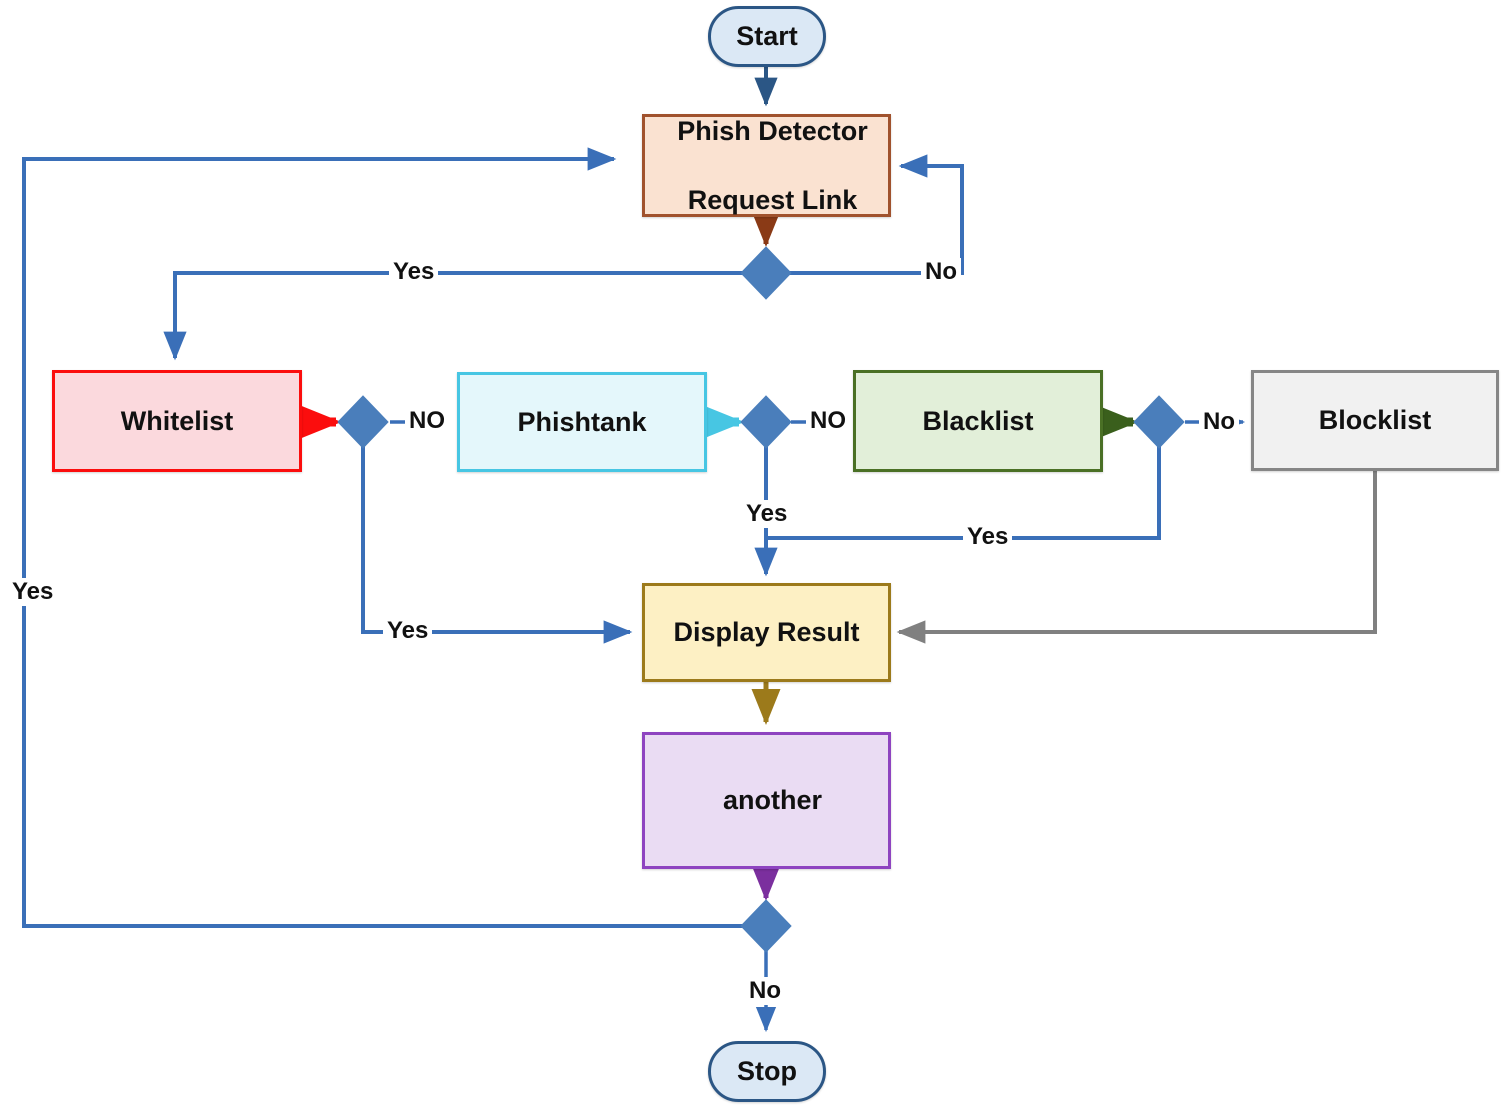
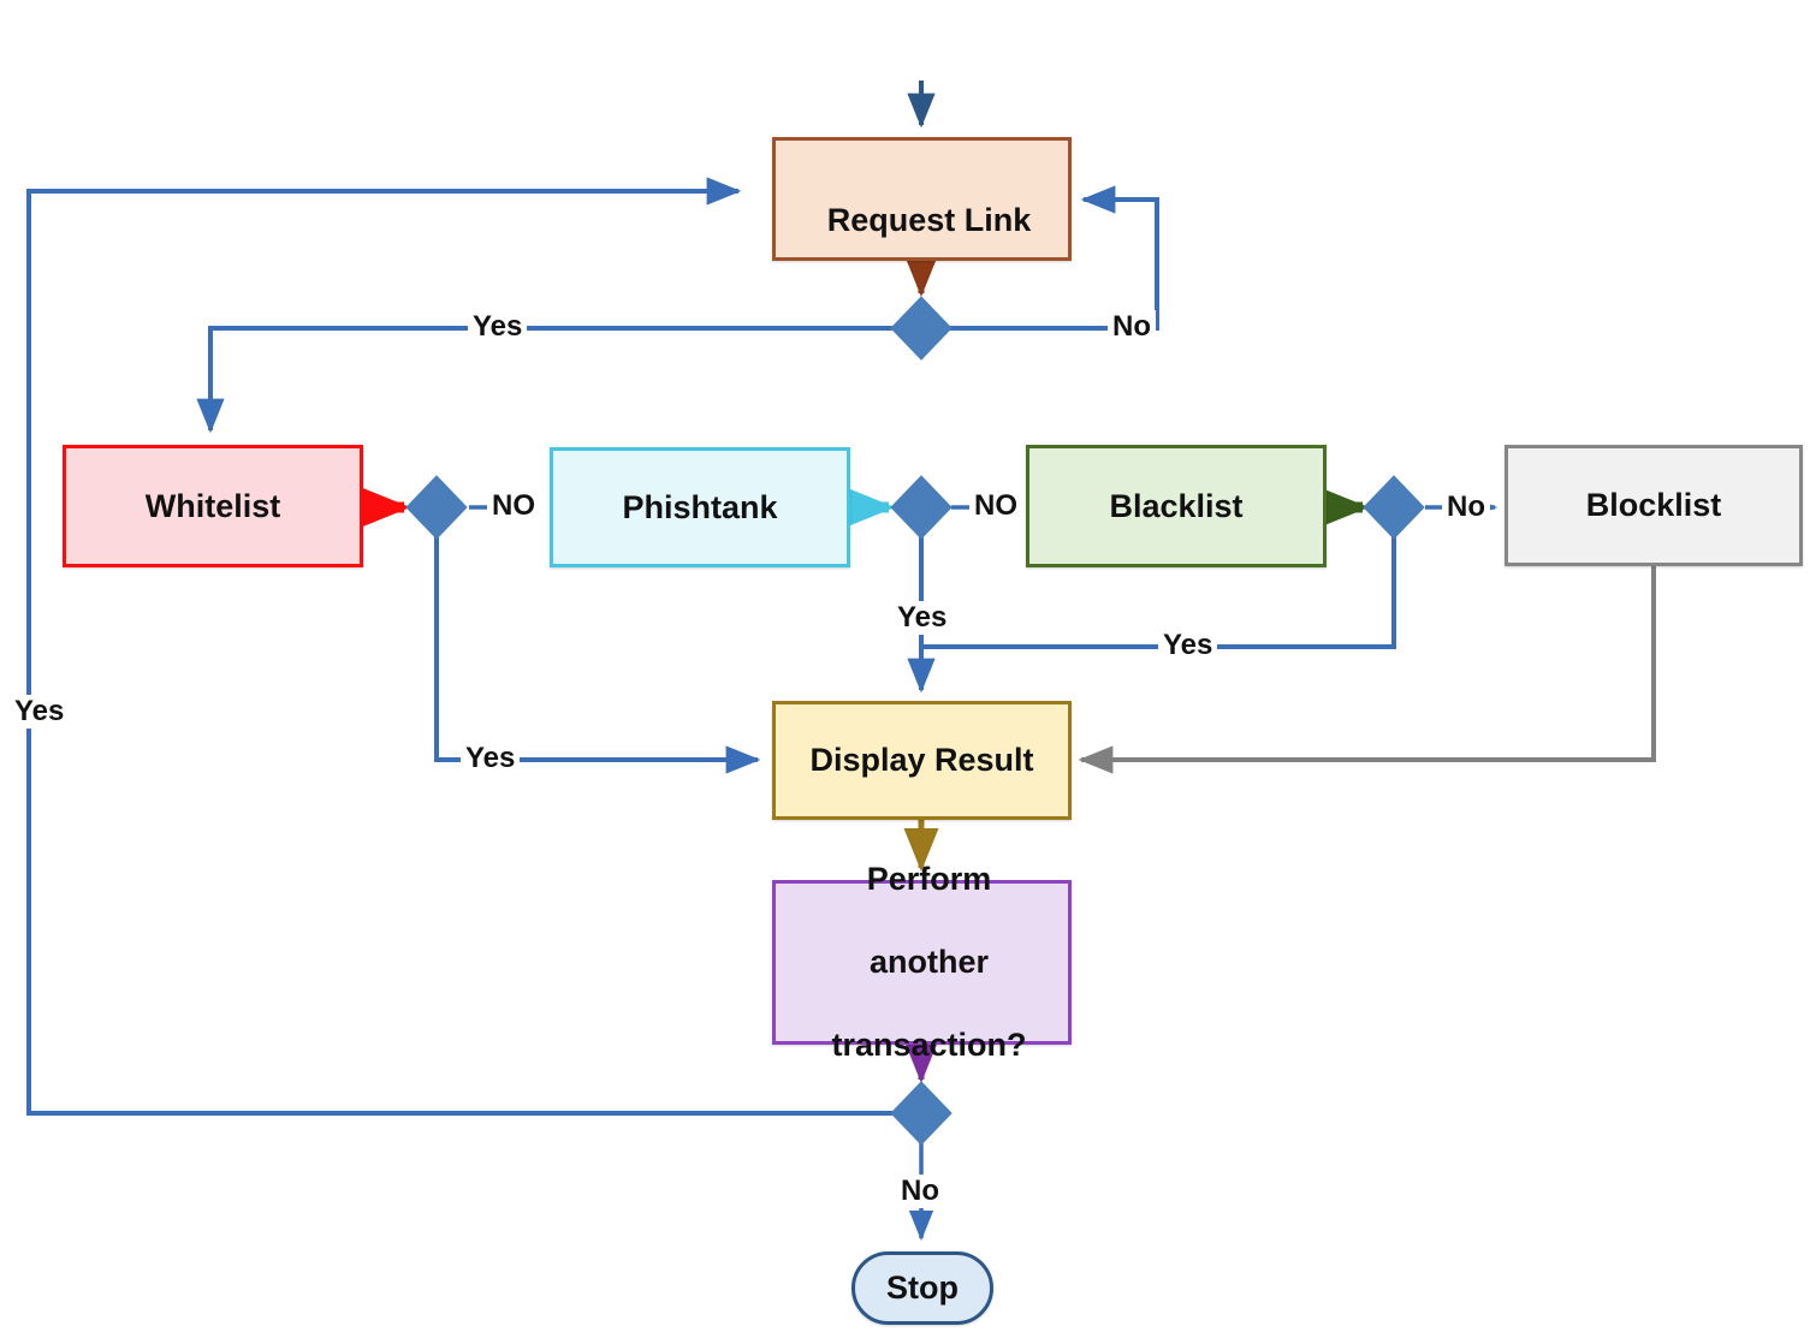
- Start
- Phish Detector
  Request Link
  Whitelist
  Phishtank
  Blacklist
  Blocklist
  Display Result
+ Perform
  another
+ transaction?
  Stop
  Yes
  No
  NO
  Yes
  NO
  Yes
  No
  Yes
  Yes
  No
